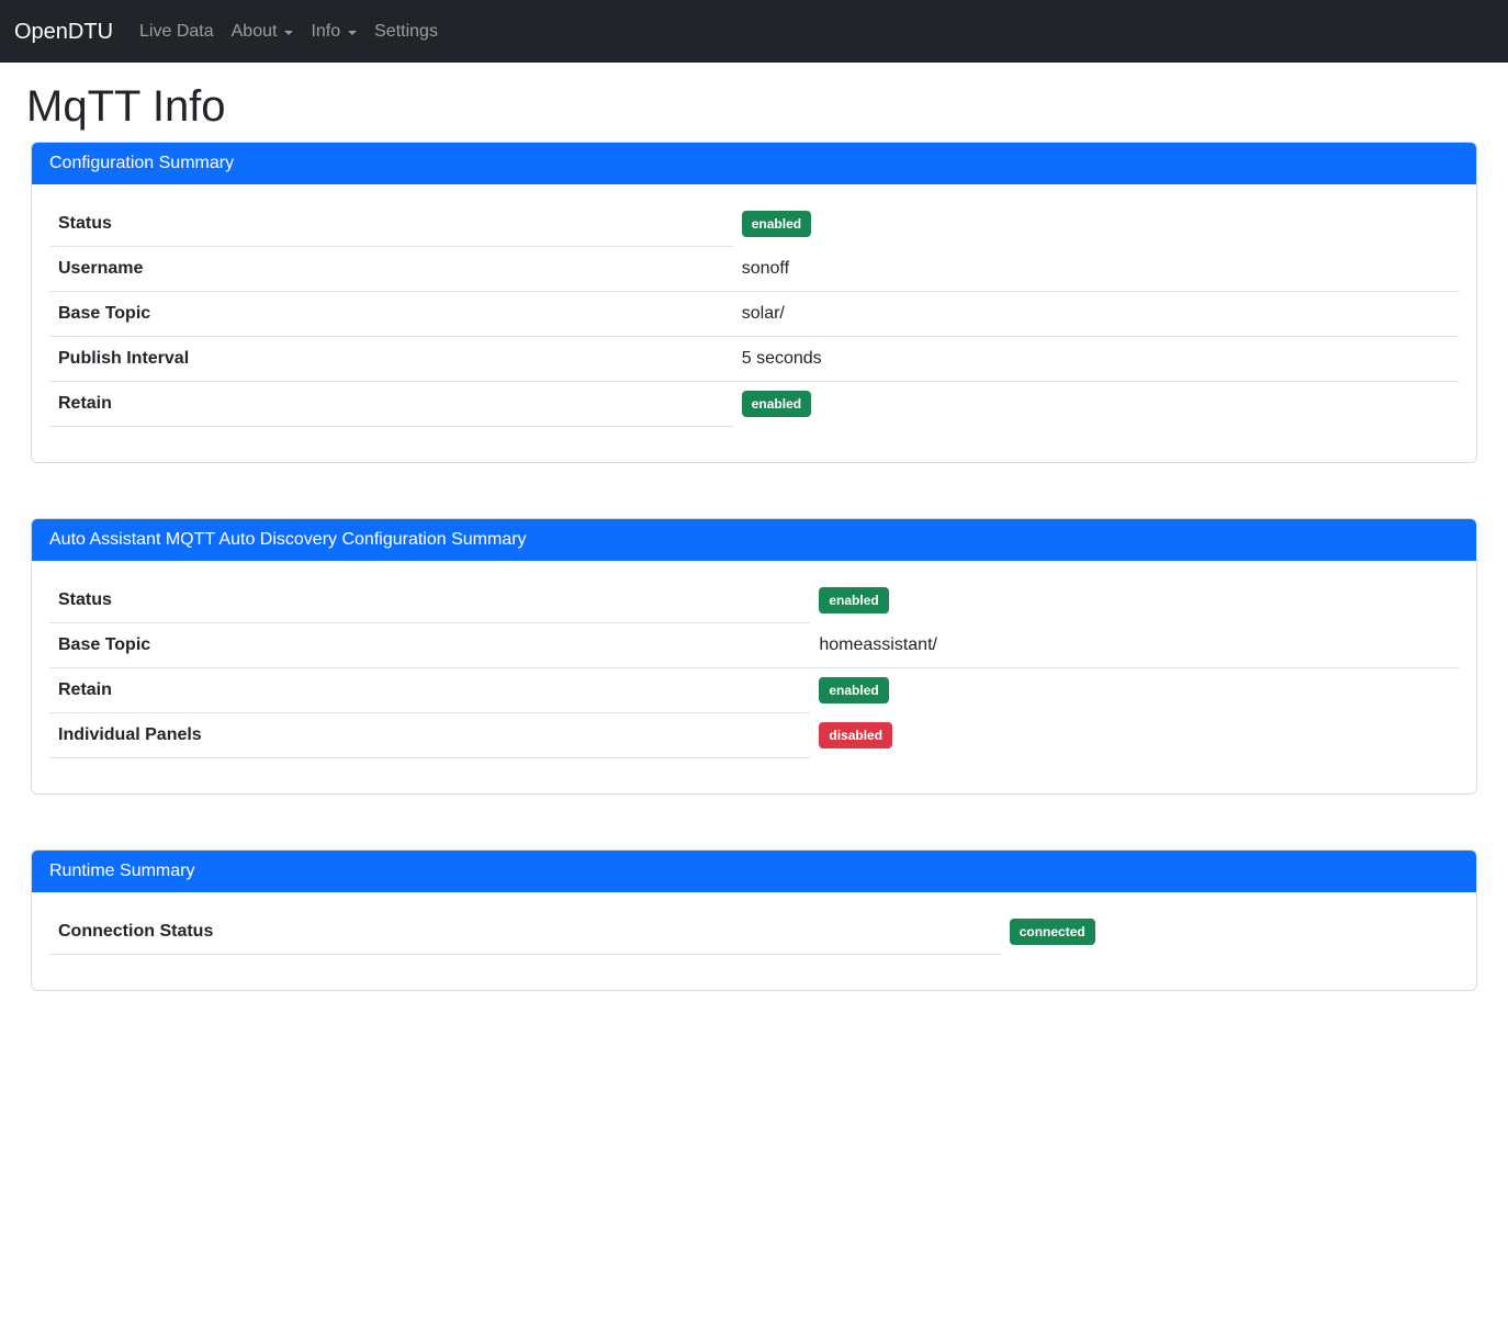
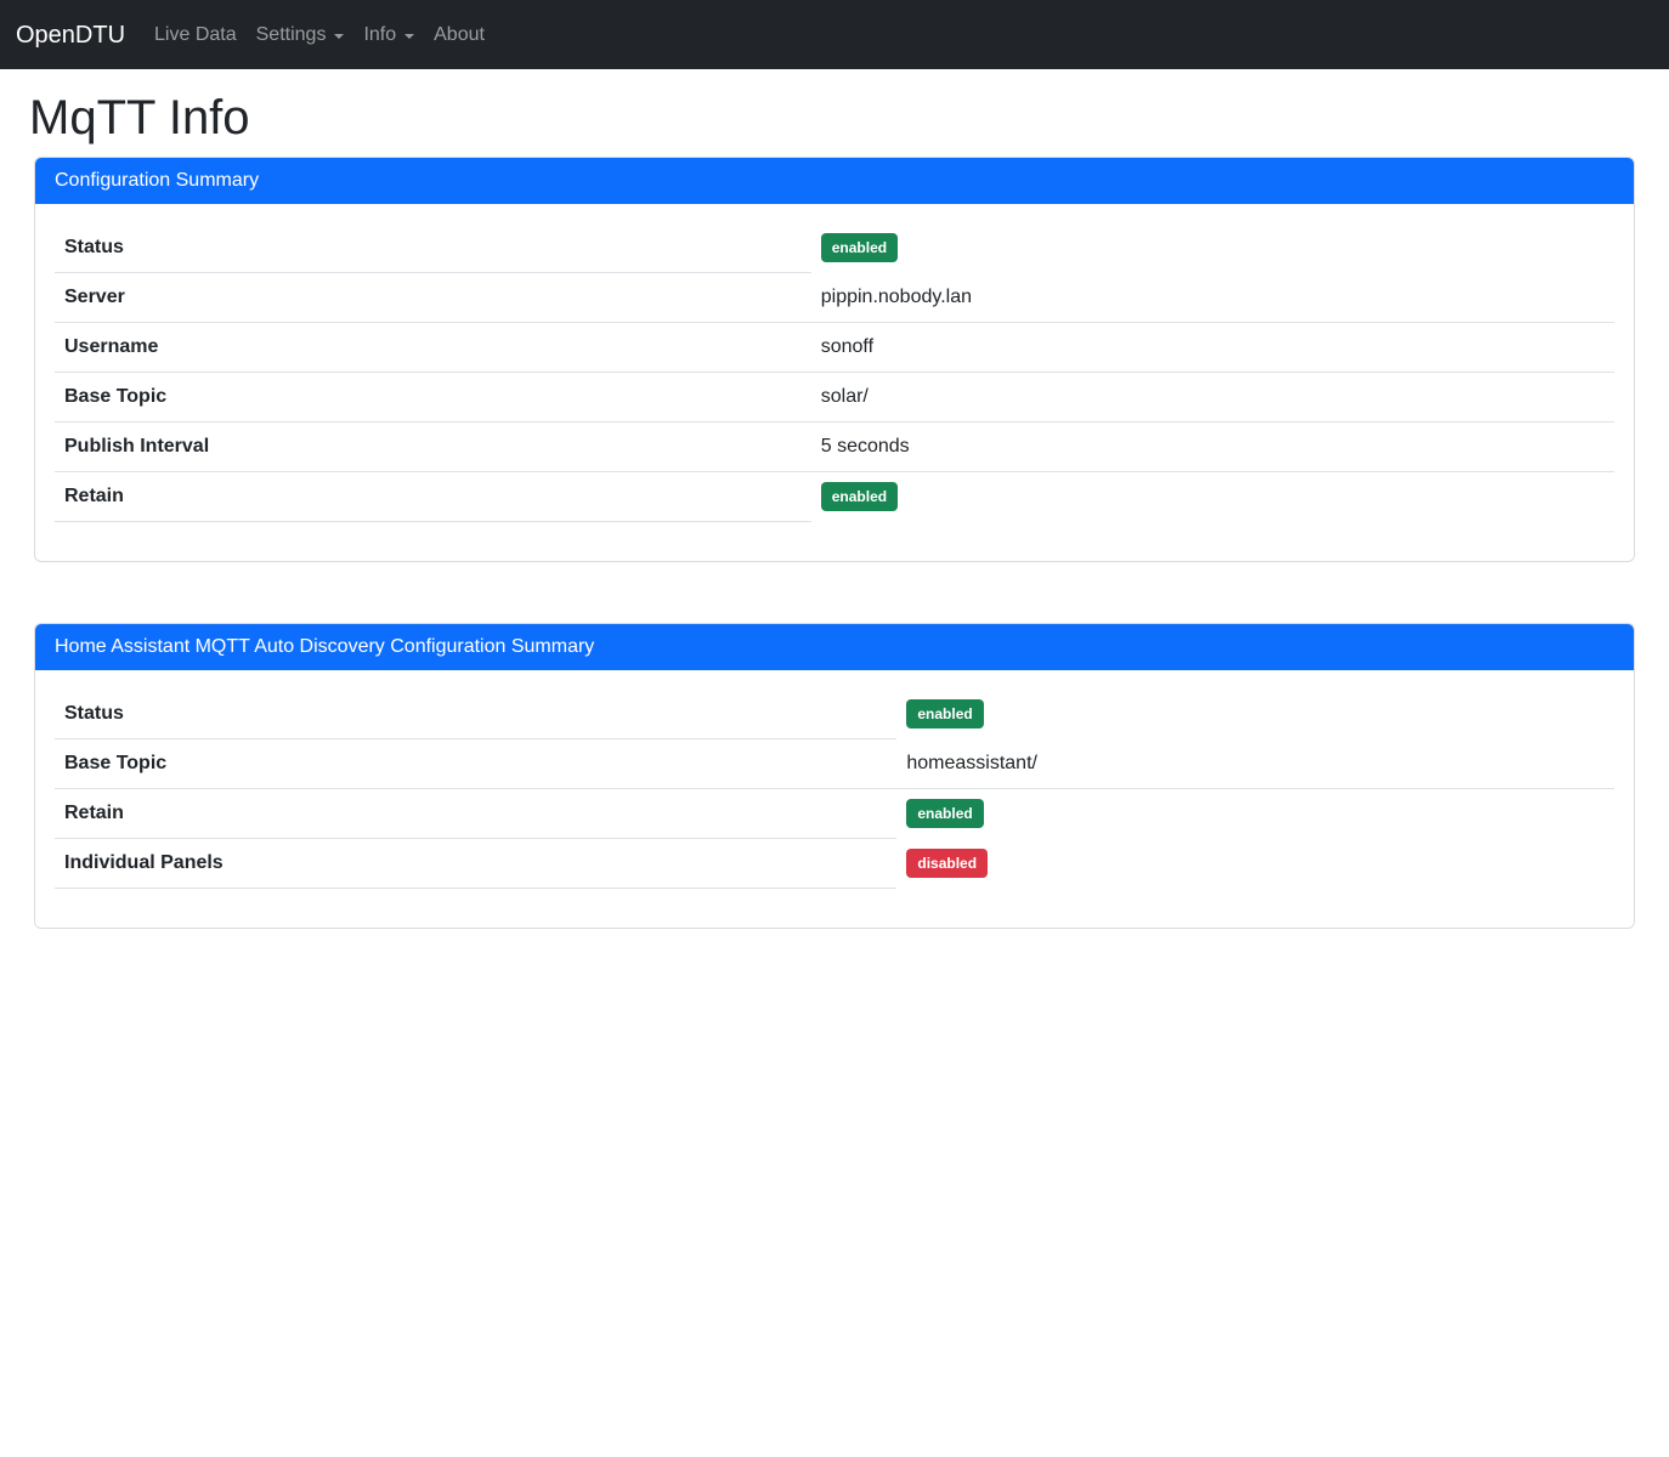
  OpenDTU
  Live Data
- About
+ Settings
  Info
- Settings
+ About
  MqTT Info
  Configuration Summary
  Status	enabled
+ Server	pippin.nobody.lan
  Username	sonoff
  Base Topic	solar/
  Publish Interval	5 seconds
  Retain	enabled
- Auto Assistant MQTT Auto Discovery Configuration Summary
+ Home Assistant MQTT Auto Discovery Configuration Summary
  Status	enabled
  Base Topic	homeassistant/
  Retain	enabled
  Individual Panels	disabled
- Runtime Summary
- Connection Status	connected
